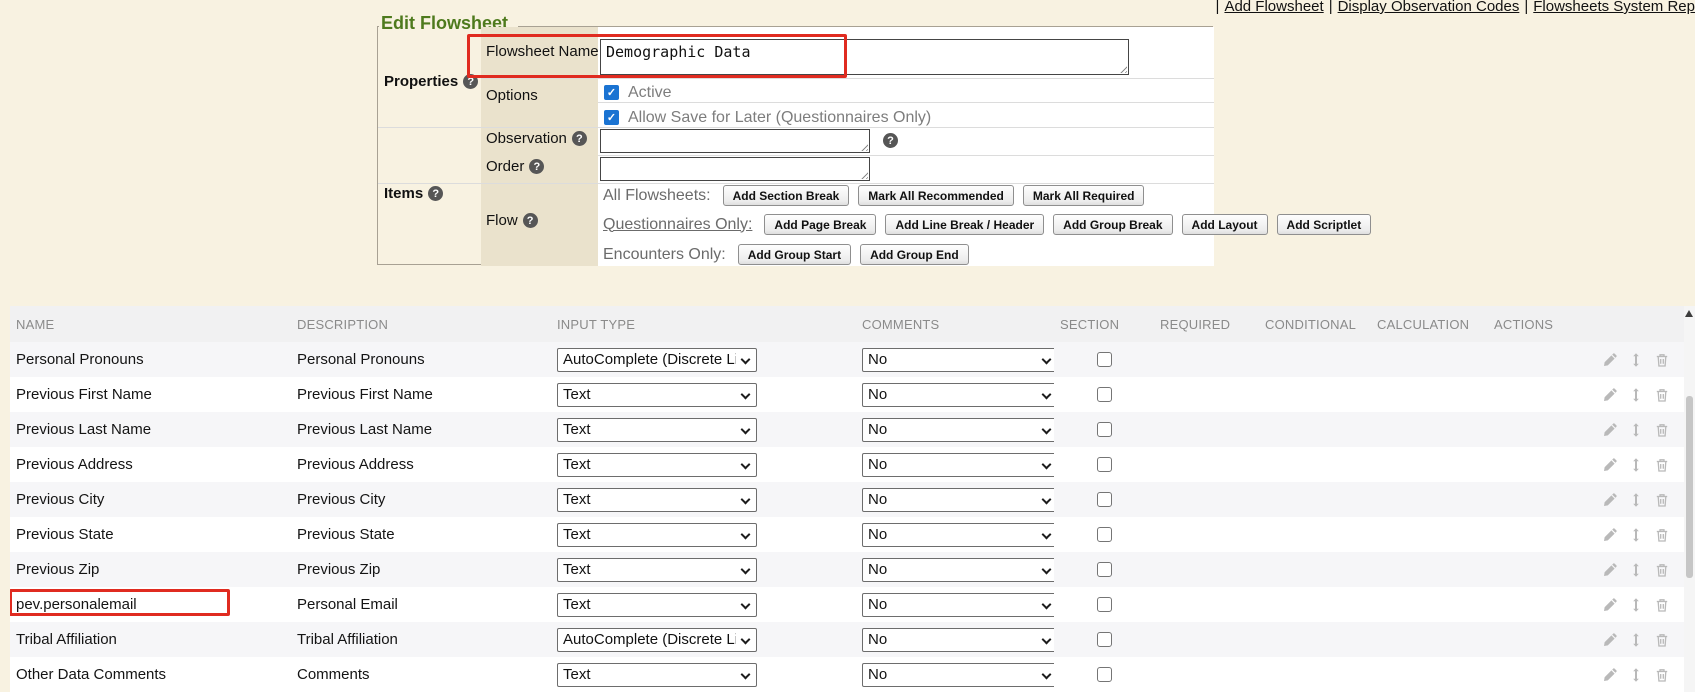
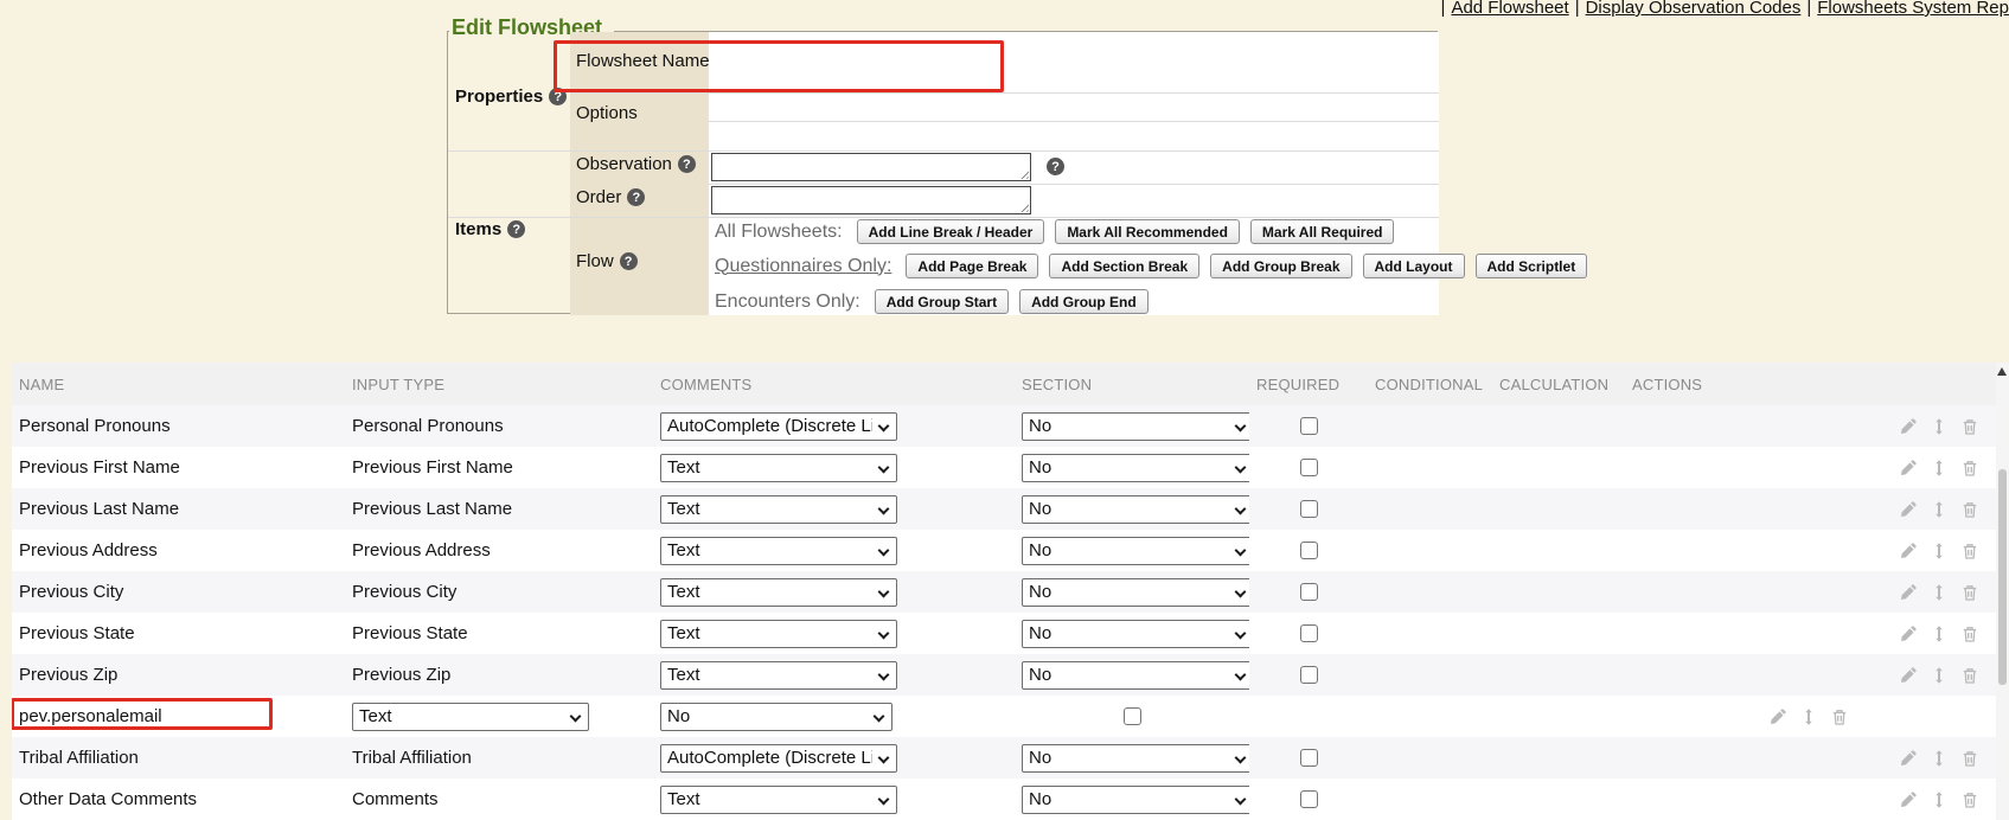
  | Add Flowsheet | Display Observation Codes | Flowsheets System Rep
  Edit Flowsheet
  Properties
  Items
  Flowsheet Name
  Options
  Observation
  Order
  Flow
- Demographic Data
- Active
- Allow Save for Later (Questionnaires Only)
  All Flowsheets:
- Add Section Break
+ Add Line Break / Header
  Mark All Recommended
  Mark All Required
  Questionnaires Only:
  Add Page Break
- Add Line Break / Header
+ Add Section Break
  Add Group Break
  Add Layout
  Add Scriptlet
  Encounters Only:
  Add Group Start
  Add Group End
  NAME
- DESCRIPTION
  INPUT TYPE
  COMMENTS
  SECTION
  REQUIRED
  CONDITIONAL
  CALCULATION
  ACTIONS
  Personal Pronouns
  Personal Pronouns
  AutoComplete (Discrete L
  No
  Previous First Name
  Previous First Name
  Text
  No
  Previous Last Name
  Previous Last Name
  Text
  No
  Previous Address
  Previous Address
  Text
  No
  Previous City
  Previous City
  Text
  No
  Previous State
  Previous State
  Text
  No
  Previous Zip
  Previous Zip
  Text
  No
  pev.personalemail
- Personal Email
  Text
  No
  Tribal Affiliation
  Tribal Affiliation
  AutoComplete (Discrete L
  No
  Other Data Comments
  Comments
  Text
  No
